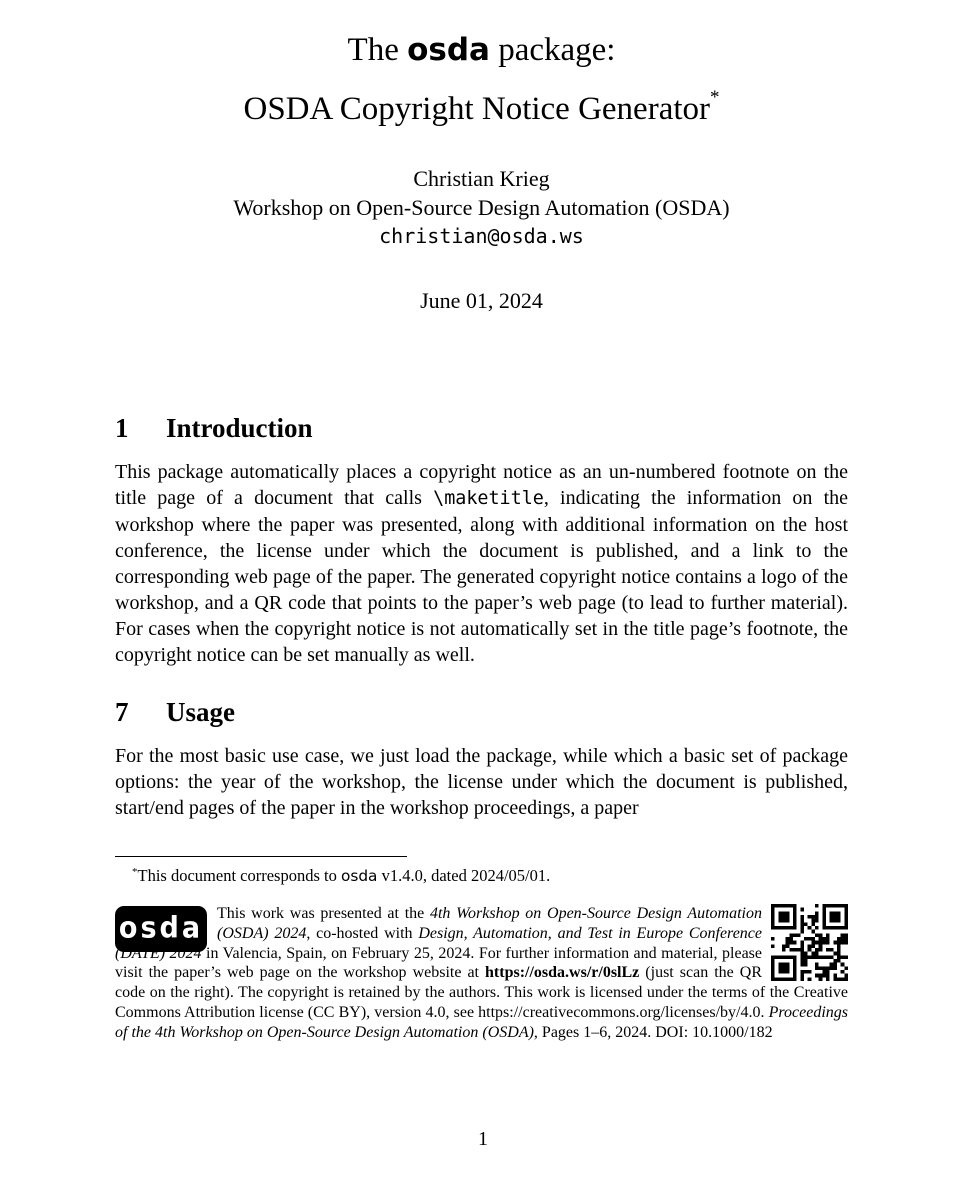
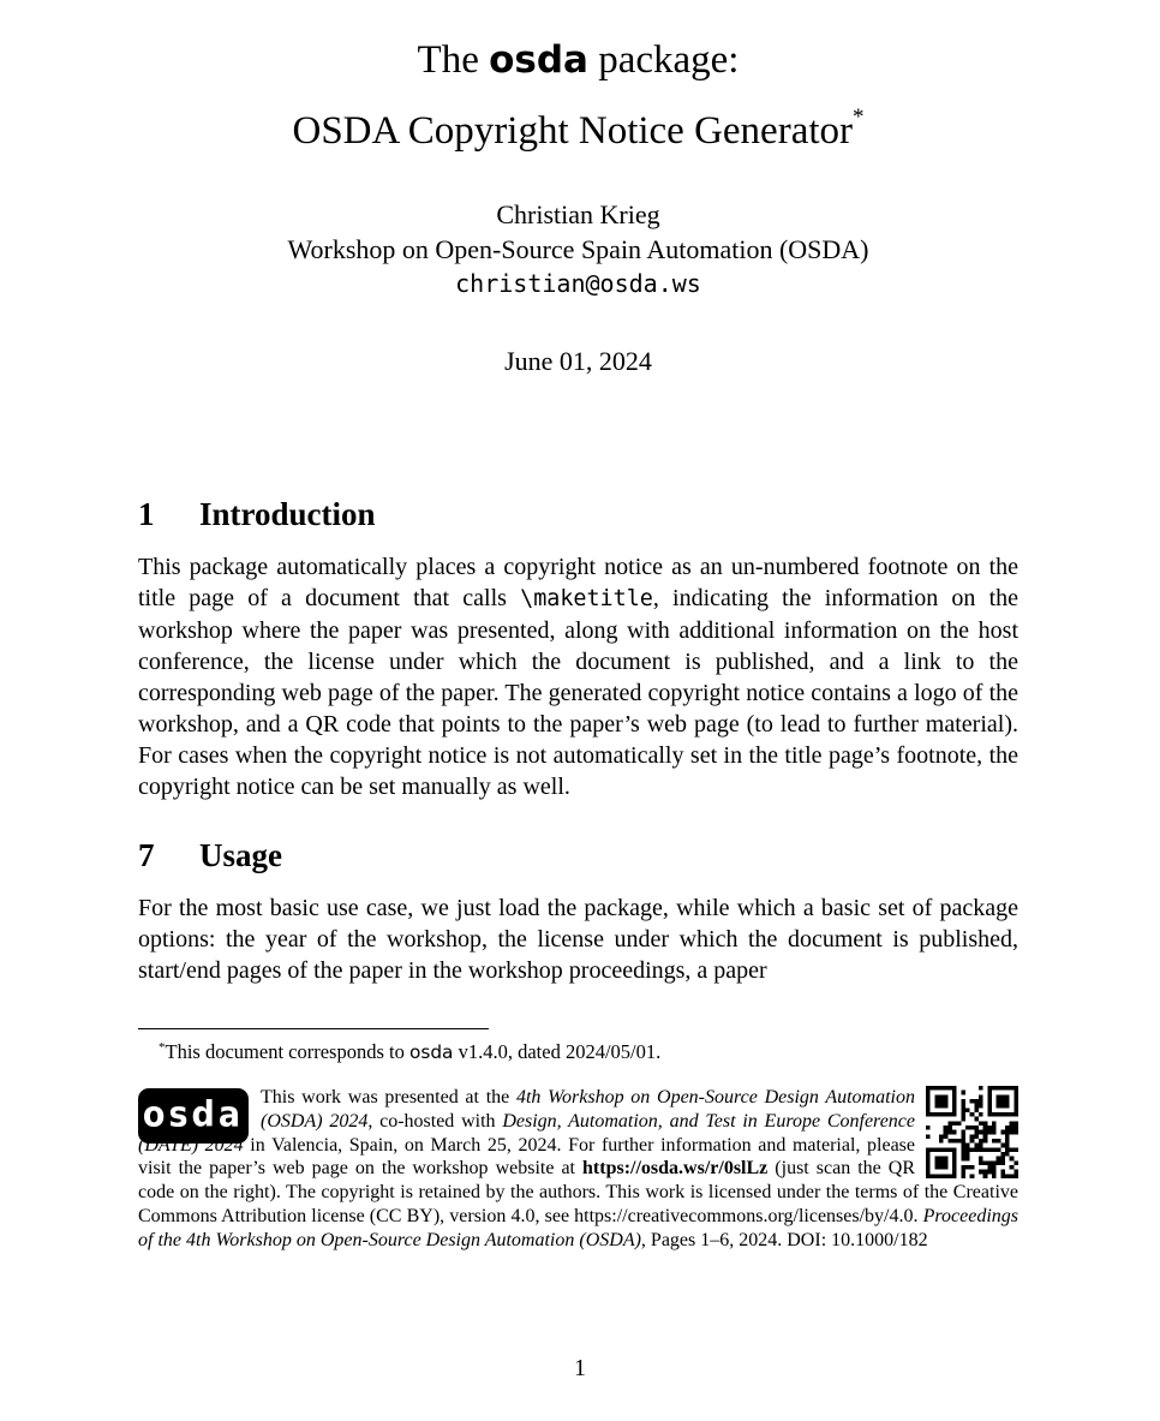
  The osda package:
  OSDA Copyright Notice Generator*
  Christian Krieg
- Workshop on Open-Source Design Automation (OSDA)
+ Workshop on Open-Source Spain Automation (OSDA)
  christian@osda.ws
  June 01, 2024
  1 Introduction
  This package automatically places a copyright notice as an un-numbered footnote on the title page of a document that calls \maketitle, indicating the information on the workshop where the paper was presented, along with additional information on the host conference, the license under which the document is published, and a link to the corresponding web page of the paper. The generated copyright notice contains a logo of the workshop, and a QR code that points to the paper’s web page (to lead to further material). For cases when the copyright notice is not automatically set in the title page’s footnote, the copyright notice can be set manually as well.
  7 Usage
  For the most basic use case, we just load the package, while which a basic set of package options: the year of the workshop, the license under which the document is published, start/end pages of the paper in the workshop proceedings, a paper
  *This document corresponds to osda v1.4.0, dated 2024/05/01.
  osda
- This work was presented at the 4th Workshop on Open-Source Design Automation (OSDA) 2024, co-hosted with Design, Automation, and Test in Europe Conference (DATE) 2024 in Valencia, Spain, on February 25, 2024. For further information and material, please visit the paper’s web page on the workshop website at https://osda.ws/r/0slLz (just scan the QR code on the right). The copyright is retained by the authors. This work is licensed under the terms of the Creative Commons Attribution license (CC BY), version 4.0, see https://creativecommons.org/licenses/by/4.0. Proceedings of the 4th Workshop on Open-Source Design Automation (OSDA), Pages 1–6, 2024. DOI: 10.1000/182
+ This work was presented at the 4th Workshop on Open-Source Design Automation (OSDA) 2024, co-hosted with Design, Automation, and Test in Europe Conference (DATE) 2024 in Valencia, Spain, on March 25, 2024. For further information and material, please visit the paper’s web page on the workshop website at https://osda.ws/r/0slLz (just scan the QR code on the right). The copyright is retained by the authors. This work is licensed under the terms of the Creative Commons Attribution license (CC BY), version 4.0, see https://creativecommons.org/licenses/by/4.0. Proceedings of the 4th Workshop on Open-Source Design Automation (OSDA), Pages 1–6, 2024. DOI: 10.1000/182
  1
